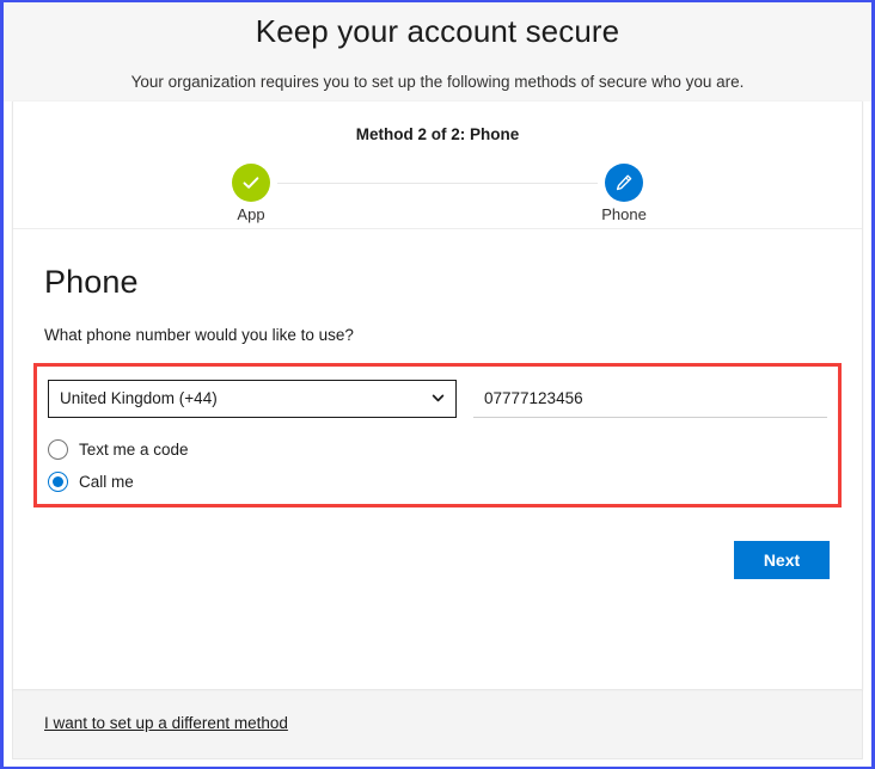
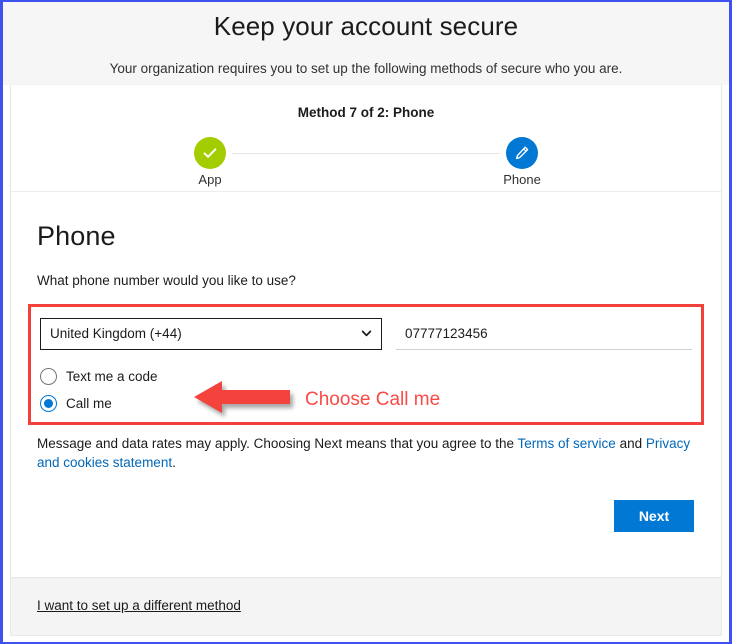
  Keep your account secure
  Your organization requires you to set up the following methods of secure who you are.
- Method 2 of 2: Phone
+ Method 7 of 2: Phone
  App
  Phone
  Phone
  What phone number would you like to use?
  United Kingdom (+44)
  07777123456
  Text me a code
  Call me
+ Choose Call me
+ Message and data rates may apply. Choosing Next means that you agree to the Terms of service and Privacy and cookies statement.
  Next
  I want to set up a different method
